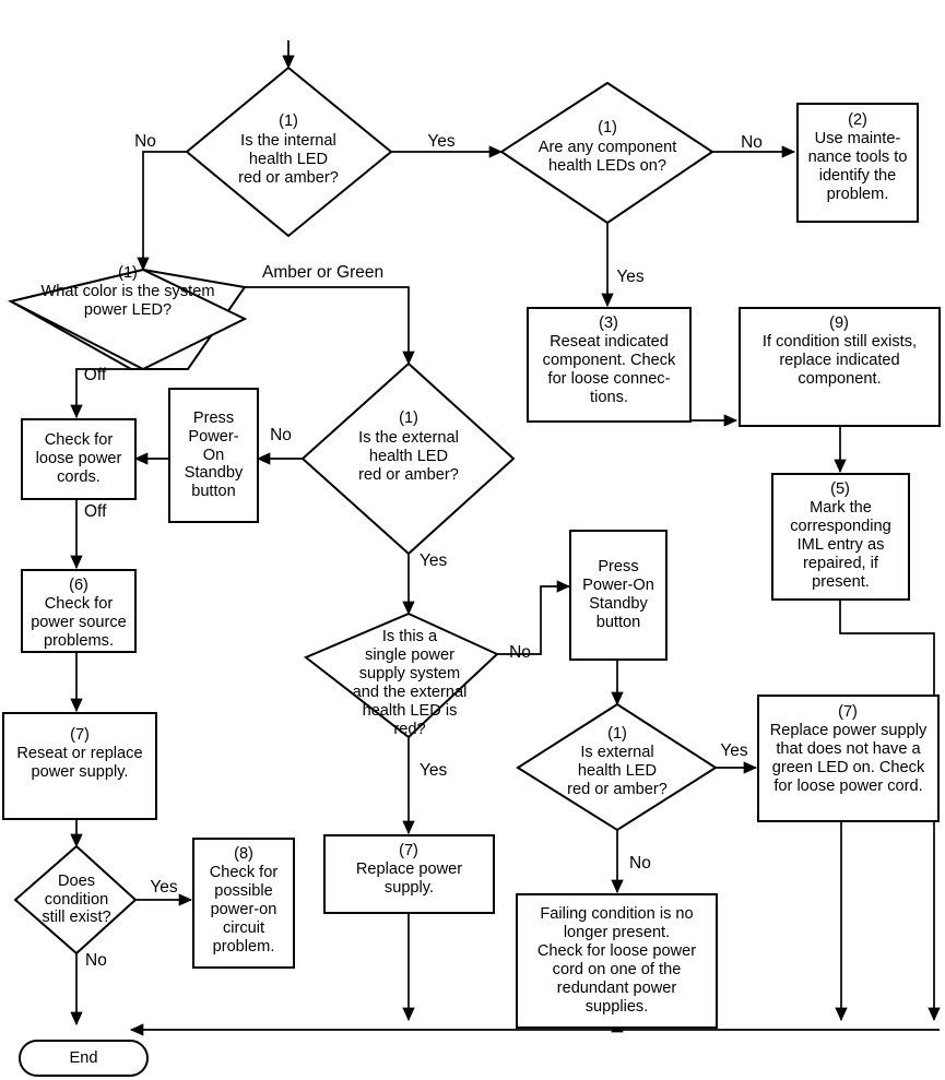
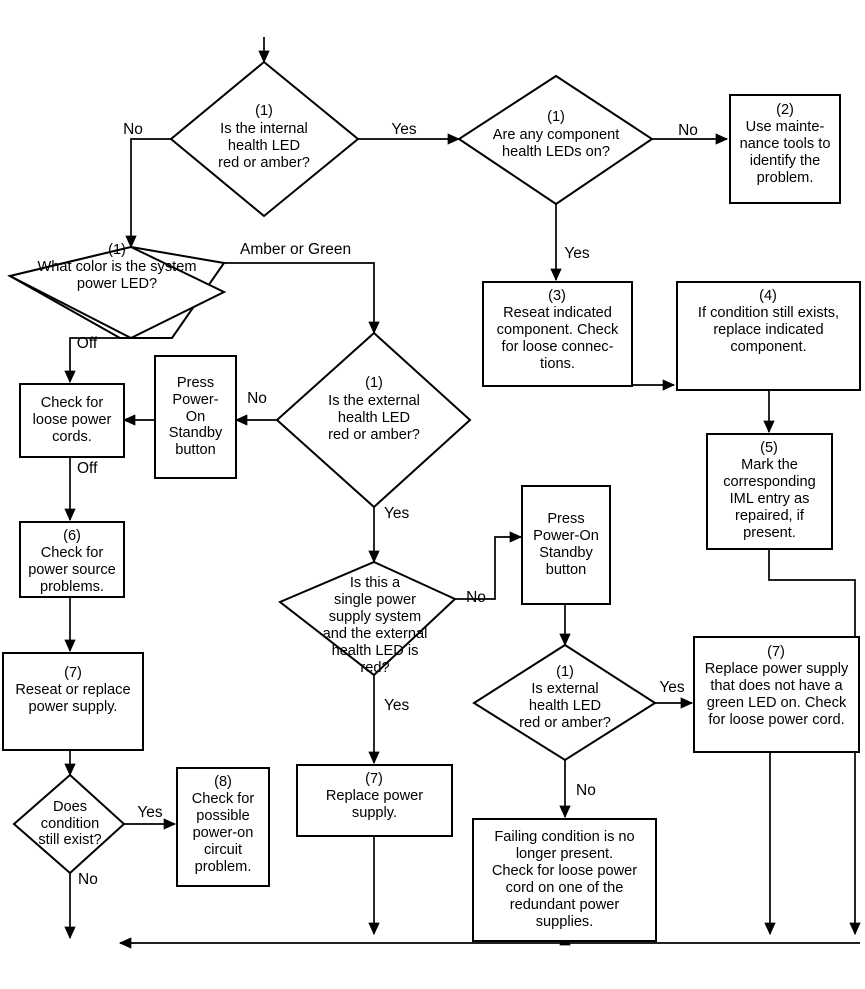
  (1)
  Is the internal
  health LED
  red or amber?
  (1)
  Are any component
  health LEDs on?
  (2)
  Use mainte-
  nance tools to
  identify the
  problem.
  (3)
  Reseat indicated
  component. Check
  for loose connec-
  tions.
- (9)
+ (4)
  If condition still exists,
  replace indicated
  component.
  (5)
  Mark the
  corresponding
  IML entry as
  repaired, if
  present.
  (1)
  What color is the system
  power LED?
  Check for
  loose power
  cords.
  Press
  Power-
  On
  Standby
  button
  (6)
  Check for
  power source
  problems.
  (7)
  Reseat or replace
  power supply.
  Does
  condition
  still exist?
  (8)
  Check for
  possible
  power-on
  circuit
  problem.
  (1)
  Is the external
  health LED
  red or amber?
  Is this a
  single power
  supply system
  and the external
  health LED is
  red?
  Press
  Power-On
  Standby
  button
  (7)
  Replace power
  supply.
  (1)
  Is external
  health LED
  red or amber?
  (7)
  Replace power supply
  that does not have a
  green LED on. Check
  for loose power cord.
  Failing condition is no
  longer present.
  Check for loose power
  cord on one of the
  redundant power
  supplies.
- End
  No
  Yes
  No
  Yes
  Off
  Amber or Green
  Off
  Yes
  No
  No
  Yes
  No
  Yes
  Yes
  No
